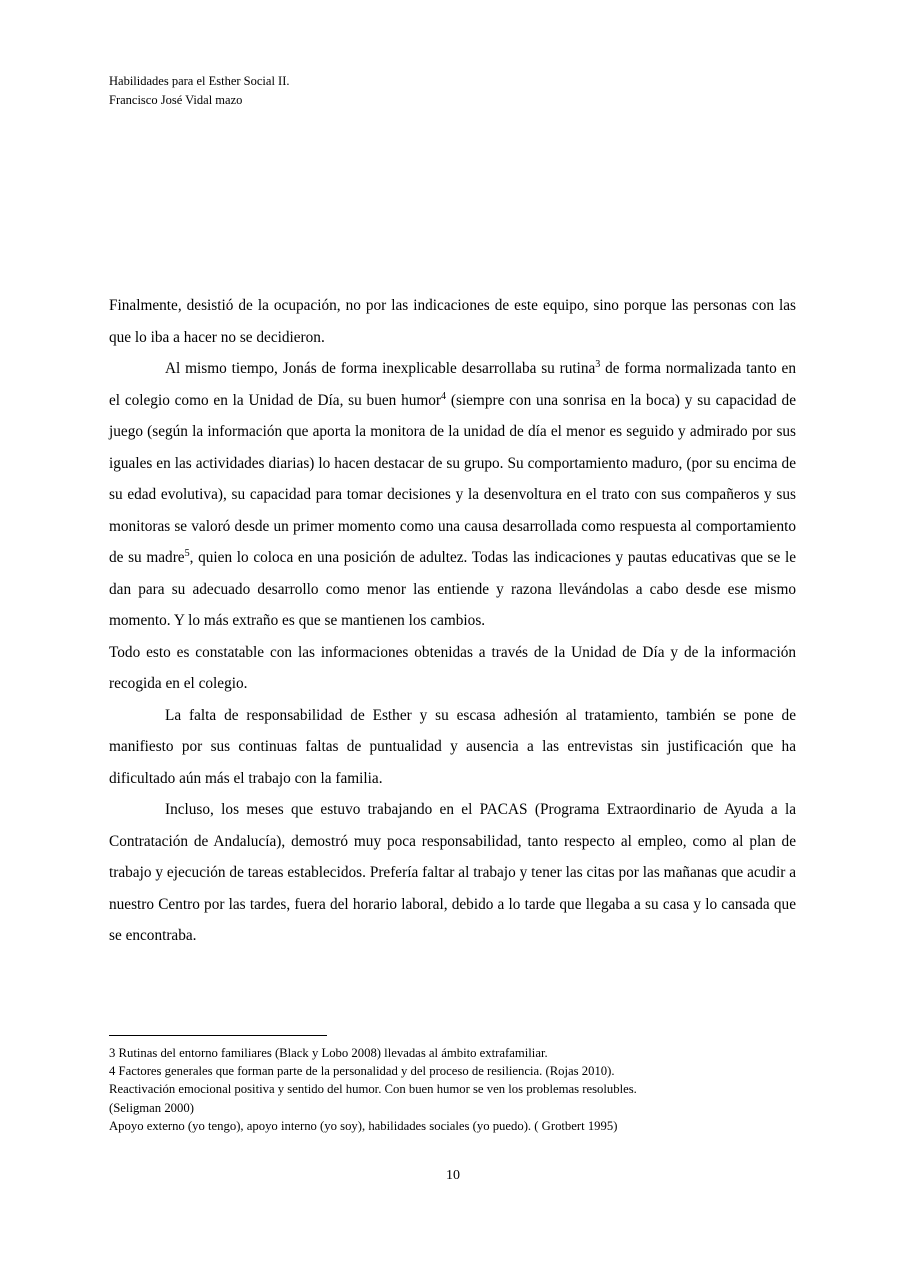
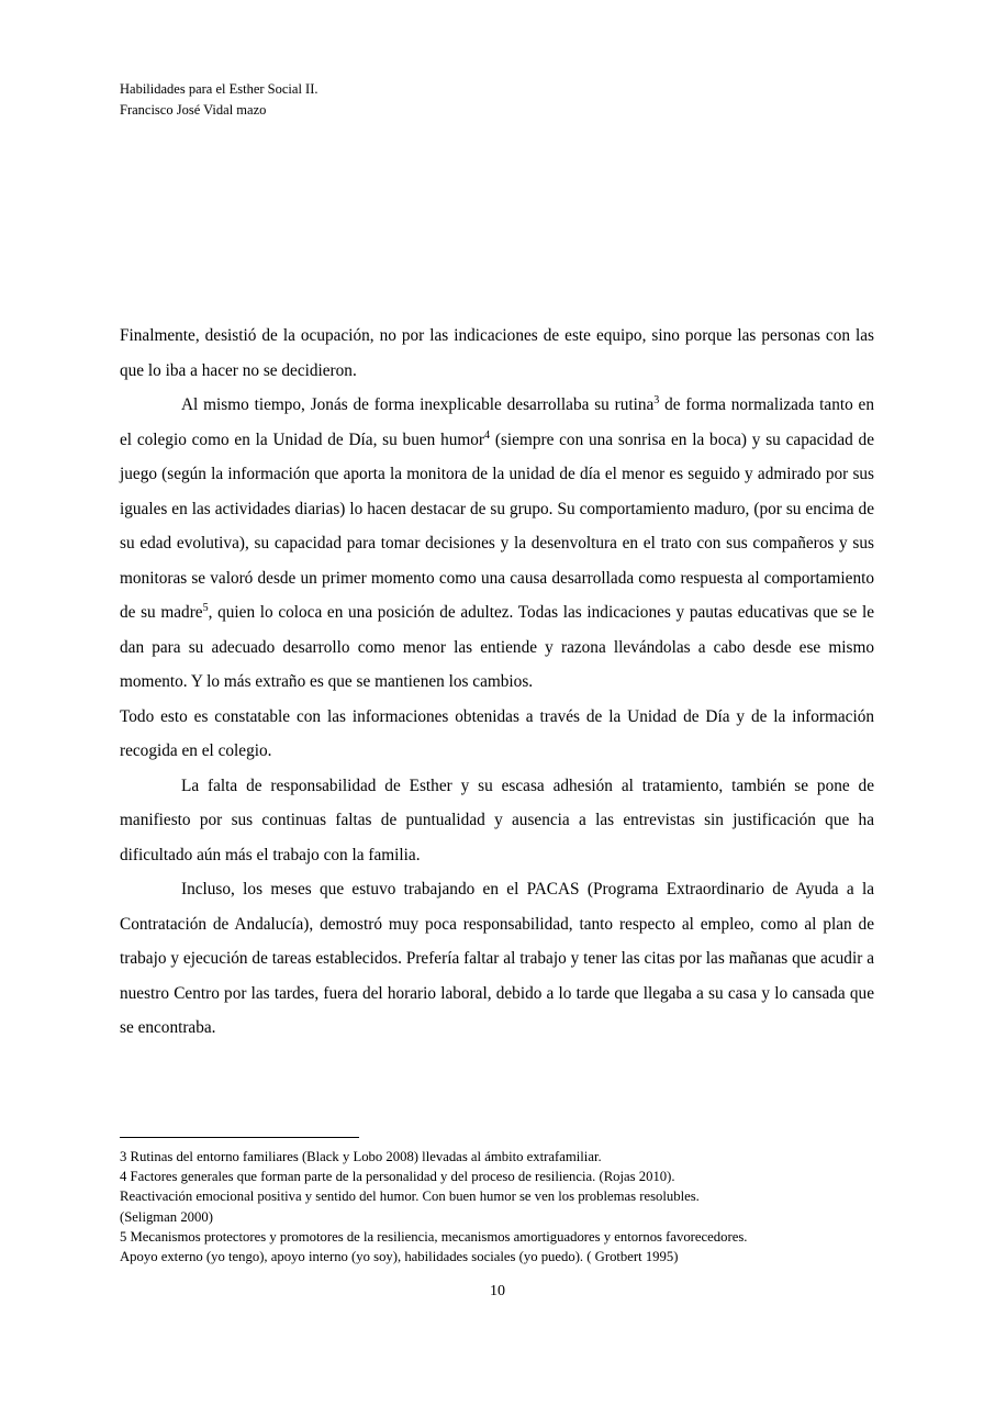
  Habilidades para el Esther Social II.
  Francisco José Vidal mazo
  Finalmente, desistió de la ocupación, no por las indicaciones de este equipo, sino porque las personas con las que lo iba a hacer no se decidieron.
  Al mismo tiempo, Jonás de forma inexplicable desarrollaba su rutina3 de forma normalizada tanto en el colegio como en la Unidad de Día, su buen humor4 (siempre con una sonrisa en la boca) y su capacidad de juego (según la información que aporta la monitora de la unidad de día el menor es seguido y admirado por sus iguales en las actividades diarias) lo hacen destacar de su grupo. Su comportamiento maduro, (por su encima de su edad evolutiva), su capacidad para tomar decisiones y la desenvoltura en el trato con sus compañeros y sus monitoras se valoró desde un primer momento como una causa desarrollada como respuesta al comportamiento de su madre5, quien lo coloca en una posición de adultez. Todas las indicaciones y pautas educativas que se le dan para su adecuado desarrollo como menor las entiende y razona llevándolas a cabo desde ese mismo momento. Y lo más extraño es que se mantienen los cambios.
  Todo esto es constatable con las informaciones obtenidas a través de la Unidad de Día y de la información recogida en el colegio.
  La falta de responsabilidad de Esther y su escasa adhesión al tratamiento, también se pone de manifiesto por sus continuas faltas de puntualidad y ausencia a las entrevistas sin justificación que ha dificultado aún más el trabajo con la familia.
  Incluso, los meses que estuvo trabajando en el PACAS (Programa Extraordinario de Ayuda a la Contratación de Andalucía), demostró muy poca responsabilidad, tanto respecto al empleo, como al plan de trabajo y ejecución de tareas establecidos. Prefería faltar al trabajo y tener las citas por las mañanas que acudir a nuestro Centro por las tardes, fuera del horario laboral, debido a lo tarde que llegaba a su casa y lo cansada que se encontraba.
  3 Rutinas del entorno familiares (Black y Lobo 2008) llevadas al ámbito extrafamiliar.
  4 Factores generales que forman parte de la personalidad y del proceso de resiliencia. (Rojas 2010).
  Reactivación emocional positiva y sentido del humor. Con buen humor se ven los problemas resolubles.
  (Seligman 2000)
+ 5 Mecanismos protectores y promotores de la resiliencia, mecanismos amortiguadores y entornos favorecedores.
  Apoyo externo (yo tengo), apoyo interno (yo soy), habilidades sociales (yo puedo). ( Grotbert 1995)
  10
